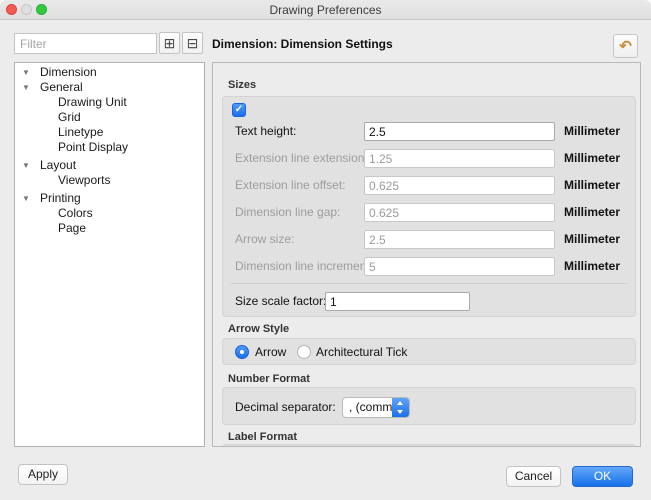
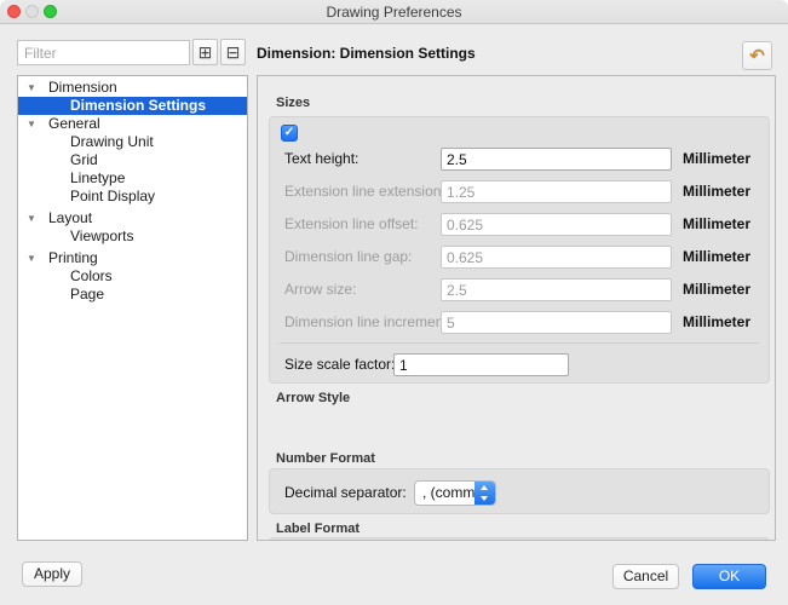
  Drawing Preferences
  Filter
  ⊞
  ⊟
  Dimension: Dimension Settings
  ↶
  ▼
  Dimension
+ Dimension Settings
  ▼
  General
  Drawing Unit
  Grid
  Linetype
  Point Display
  ▼
  Layout
  Viewports
  ▼
  Printing
  Colors
  Page
  Sizes
  ✓
  Text height:
  2.5
  Millimeter
  Extension line extension
  1.25
  Millimeter
  Extension line offset:
  0.625
  Millimeter
  Dimension line gap:
  0.625
  Millimeter
  Arrow size:
  2.5
  Millimeter
  Dimension line increme
  5
  Millimeter
  Size scale factor
  1
  Arrow Style
- Arrow
- Architectural Tick
  Number Format
  Decimal separator:
  , (comm
  Label Format
  Apply
  Cancel
  OK
